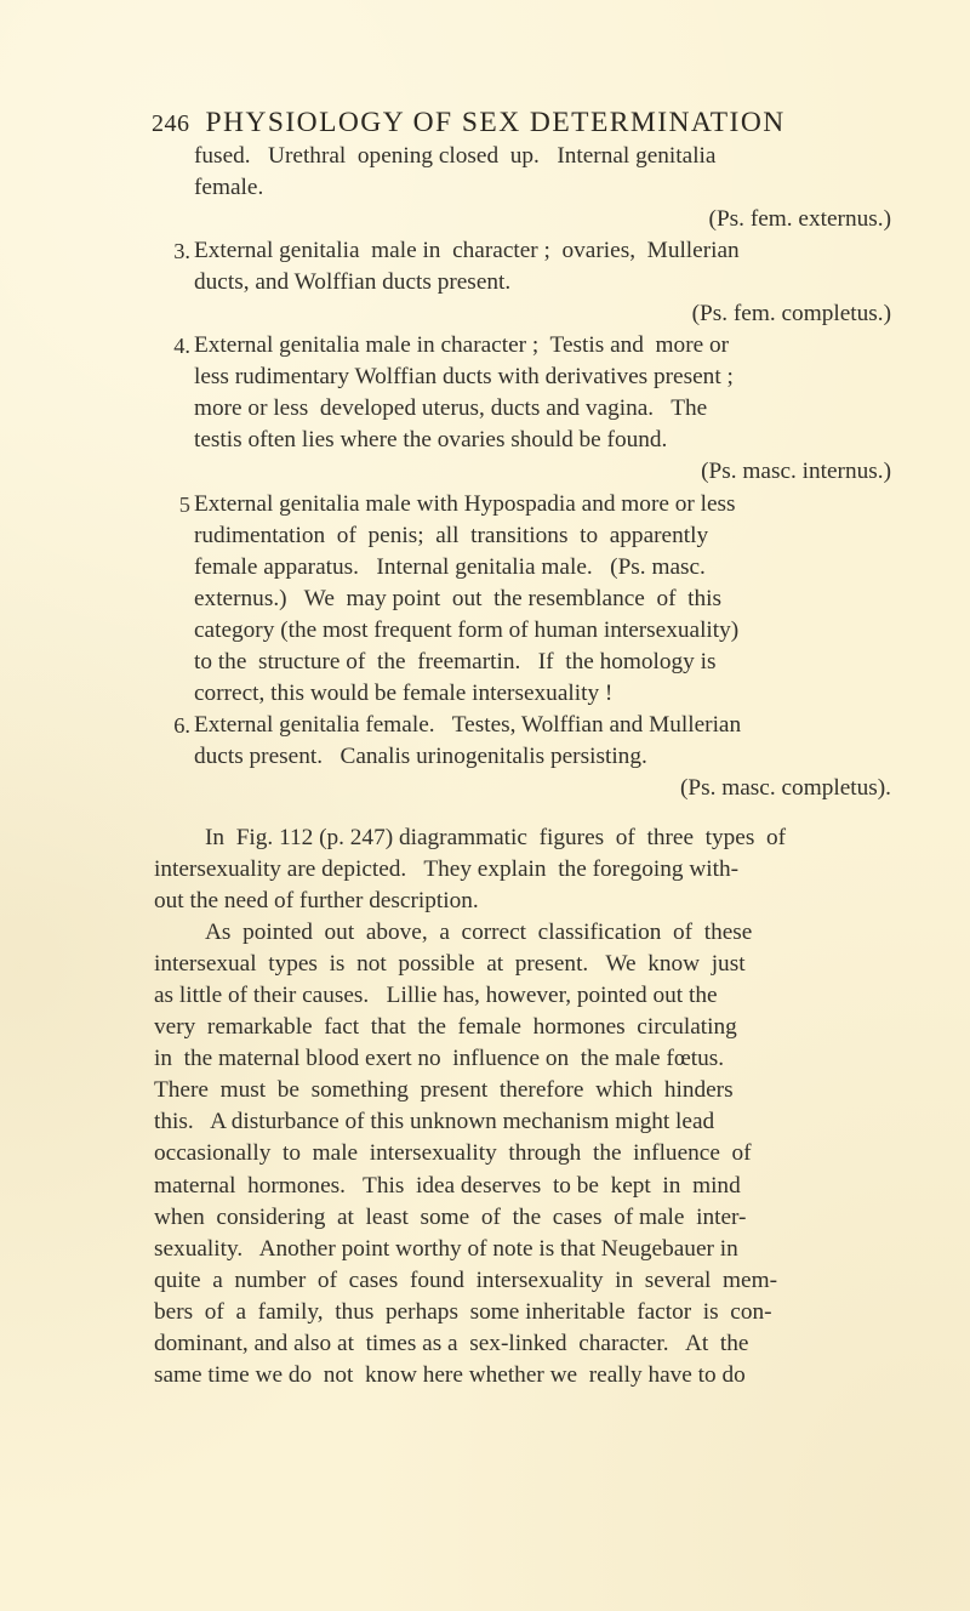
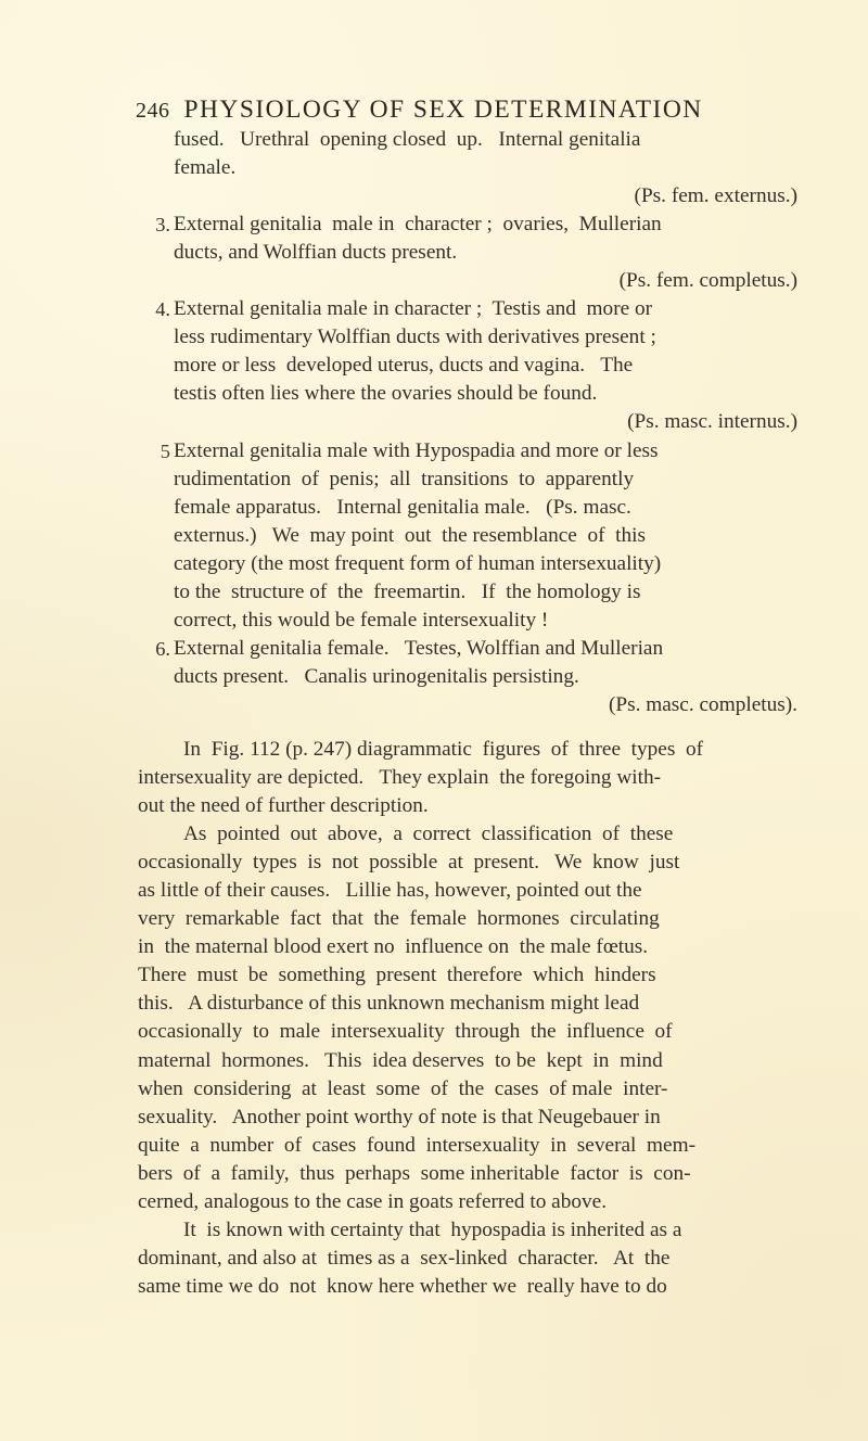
  246 PHYSIOLOGY OF SEX DETERMINATION
  fused. Urethral opening closed up. Internal genitalia
  female.
  (Ps. fem. externus.)
  3.
  External genitalia male in character ; ovaries, Mullerian
  ducts, and Wolffian ducts present.
  (Ps. fem. completus.)
  4.
  External genitalia male in character ; Testis and more or
  less rudimentary Wolffian ducts with derivatives present ;
  more or less developed uterus, ducts and vagina. The
  testis often lies where the ovaries should be found.
  (Ps. masc. internus.)
  5
  External genitalia male with Hypospadia and more or less
  rudimentation of penis; all transitions to apparently
  female apparatus. Internal genitalia male. (Ps. masc.
  externus.) We may point out the resemblance of this
  category (the most frequent form of human intersexuality)
  to the structure of the freemartin. If the homology is
  correct, this would be female intersexuality !
  6.
  External genitalia female. Testes, Wolffian and Mullerian
  ducts present. Canalis urinogenitalis persisting.
  (Ps. masc. completus).
  In Fig. 112 (p. 247) diagrammatic figures of three types of
  intersexuality are depicted. They explain the foregoing with-
  out the need of further description.
  As pointed out above, a correct classification of these
- intersexual types is not possible at present. We know just
+ occasionally types is not possible at present. We know just
  as little of their causes. Lillie has, however, pointed out the
  very remarkable fact that the female hormones circulating
  in the maternal blood exert no influence on the male fœtus.
  There must be something present therefore which hinders
  this. A disturbance of this unknown mechanism might lead
  occasionally to male intersexuality through the influence of
  maternal hormones. This idea deserves to be kept in mind
  when considering at least some of the cases of male inter-
  sexuality. Another point worthy of note is that Neugebauer in
  quite a number of cases found intersexuality in several mem-
  bers of a family, thus perhaps some inheritable factor is con-
+ cerned, analogous to the case in goats referred to above.
+ It is known with certainty that hypospadia is inherited as a
  dominant, and also at times as a sex-linked character. At the
  same time we do not know here whether we really have to do
